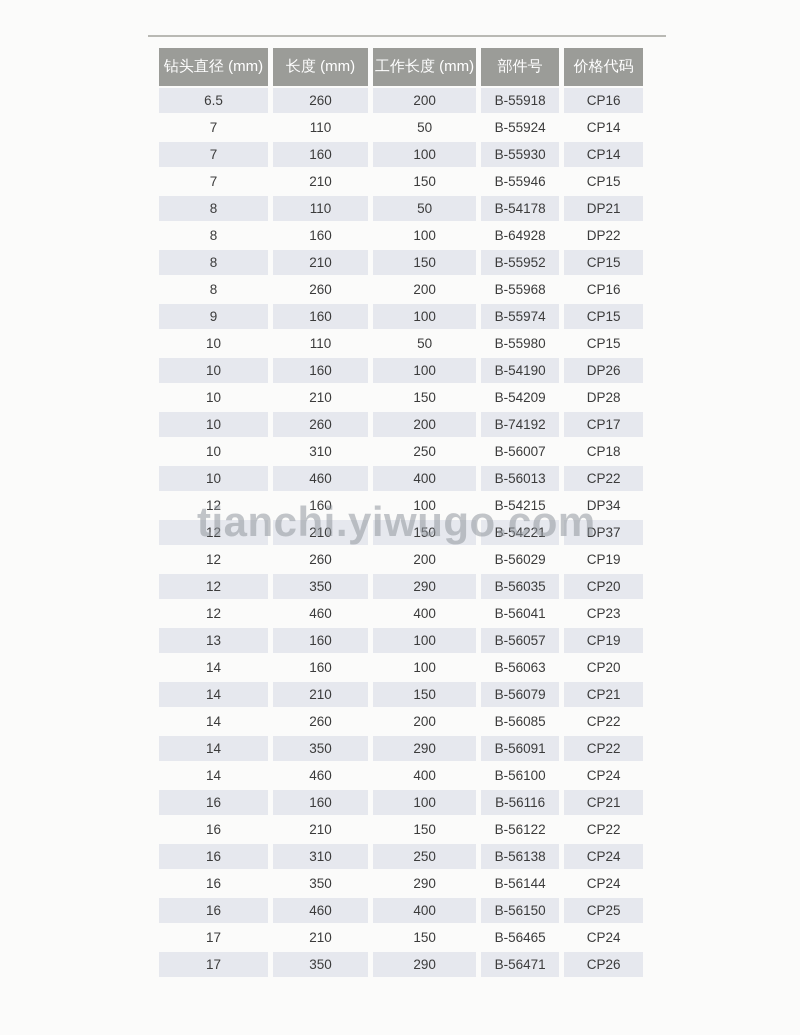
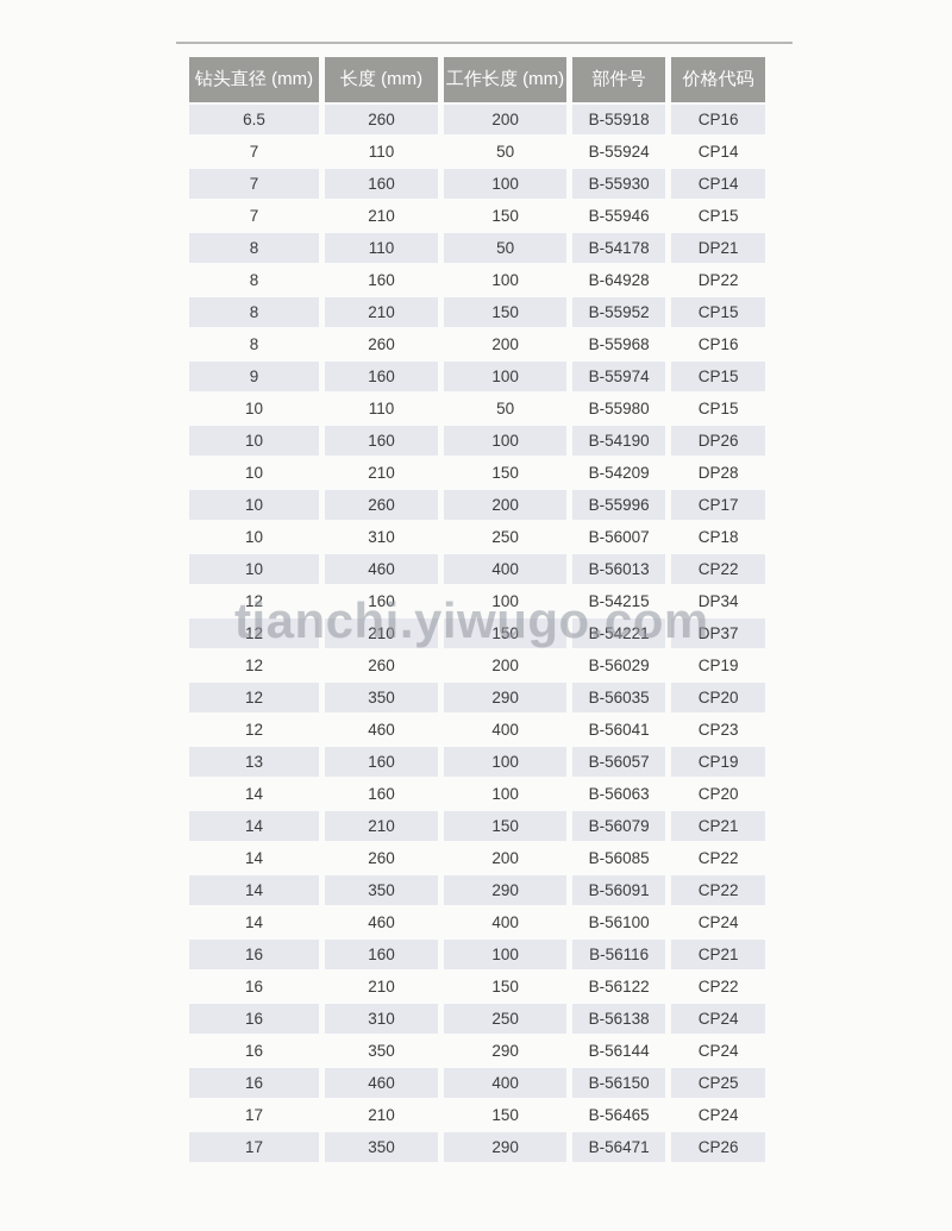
  钻头直径 (mm)	长度 (mm)	工作长度 (mm)	部件号	价格代码
  6.5	260	200	B-55918	CP16
  7	110	50	B-55924	CP14
  7	160	100	B-55930	CP14
  7	210	150	B-55946	CP15
  8	110	50	B-54178	DP21
  8	160	100	B-64928	DP22
  8	210	150	B-55952	CP15
  8	260	200	B-55968	CP16
  9	160	100	B-55974	CP15
  10	110	50	B-55980	CP15
  10	160	100	B-54190	DP26
  10	210	150	B-54209	DP28
- 10	260	200	B-74192	CP17
+ 10	260	200	B-55996	CP17
  10	310	250	B-56007	CP18
  10	460	400	B-56013	CP22
  12	160	100	B-54215	DP34
  12	210	150	B-54221	DP37
  12	260	200	B-56029	CP19
  12	350	290	B-56035	CP20
  12	460	400	B-56041	CP23
  13	160	100	B-56057	CP19
  14	160	100	B-56063	CP20
  14	210	150	B-56079	CP21
  14	260	200	B-56085	CP22
  14	350	290	B-56091	CP22
  14	460	400	B-56100	CP24
  16	160	100	B-56116	CP21
  16	210	150	B-56122	CP22
  16	310	250	B-56138	CP24
  16	350	290	B-56144	CP24
  16	460	400	B-56150	CP25
  17	210	150	B-56465	CP24
  17	350	290	B-56471	CP26
  tianchi.yiwugo.com
